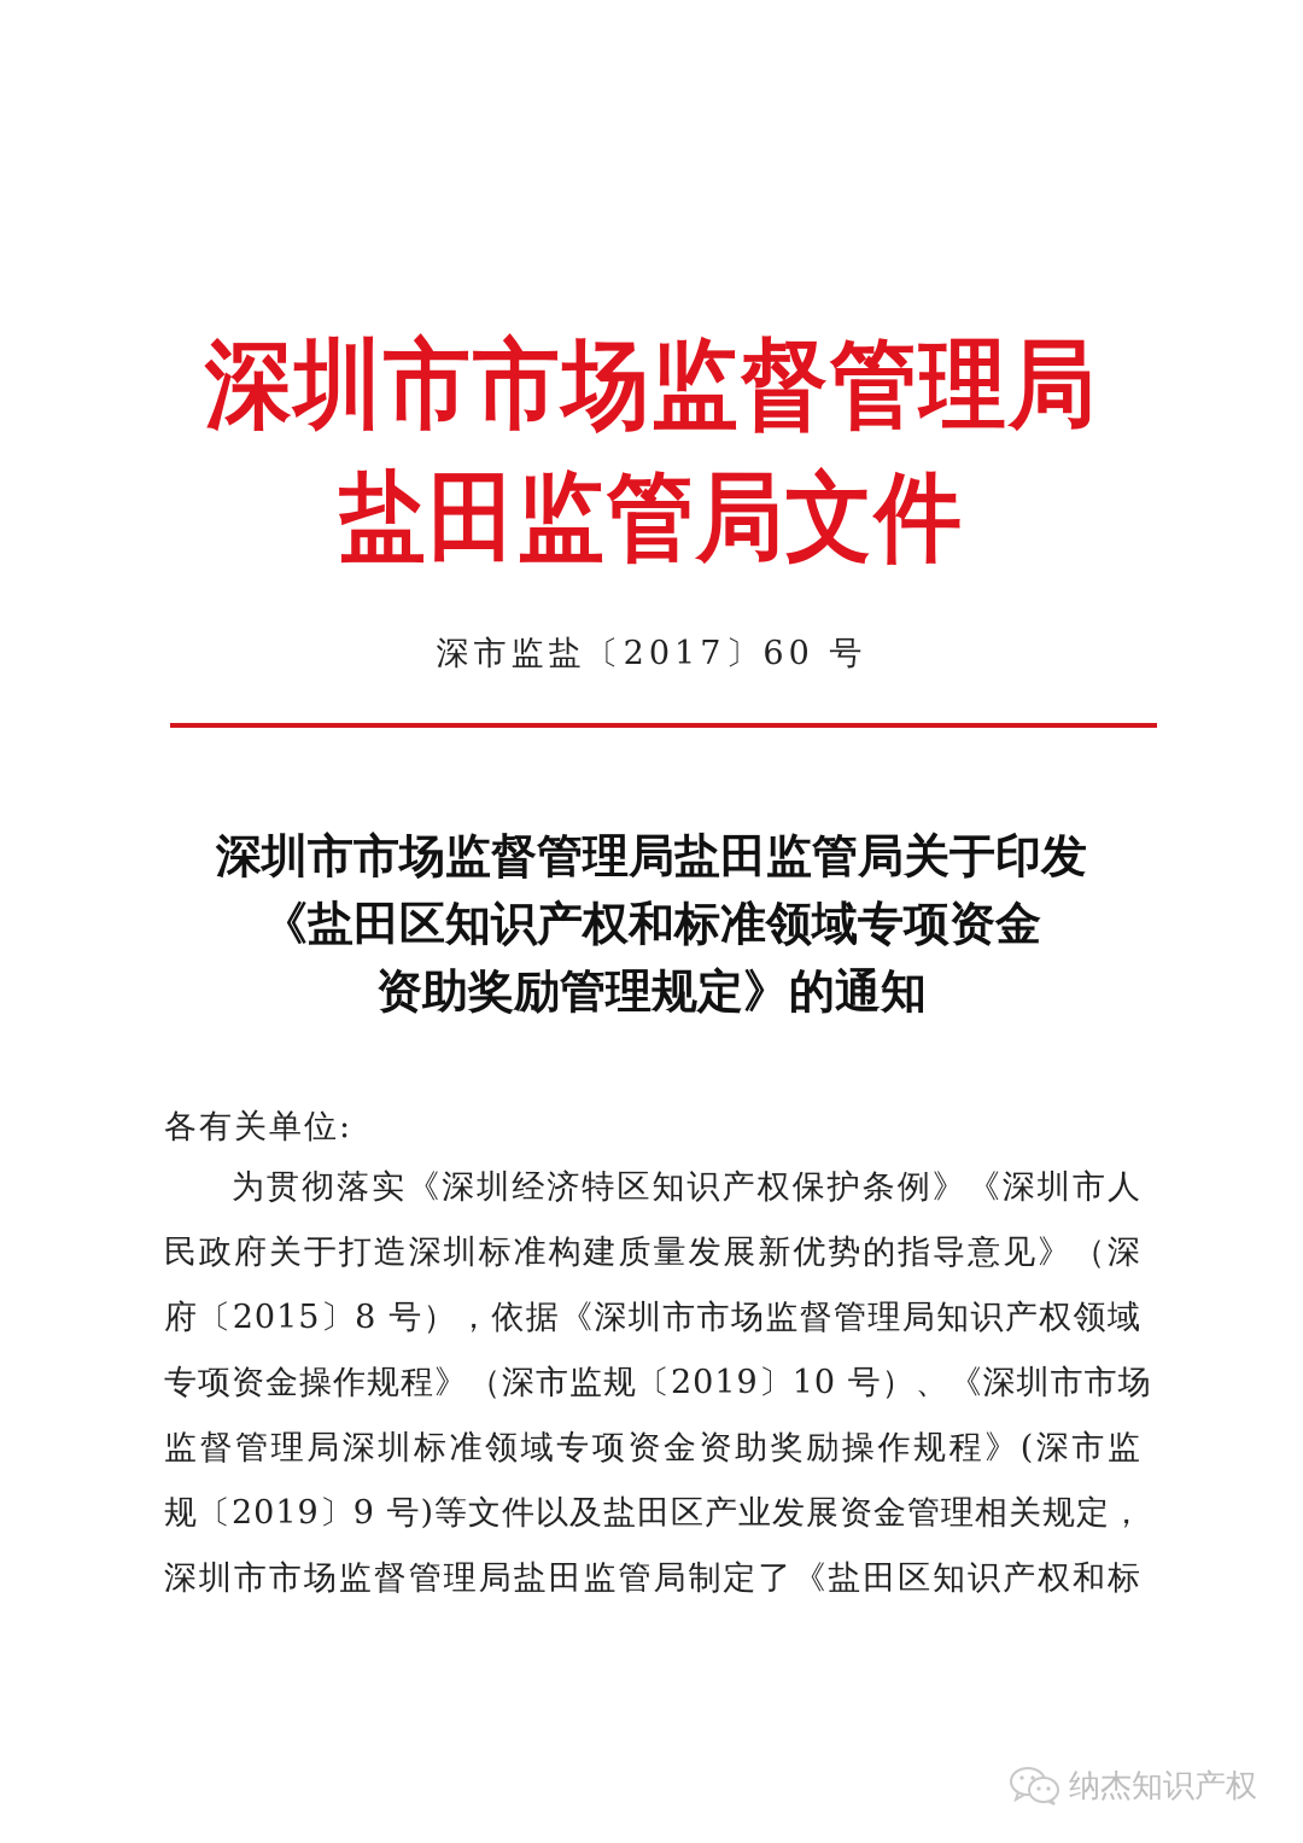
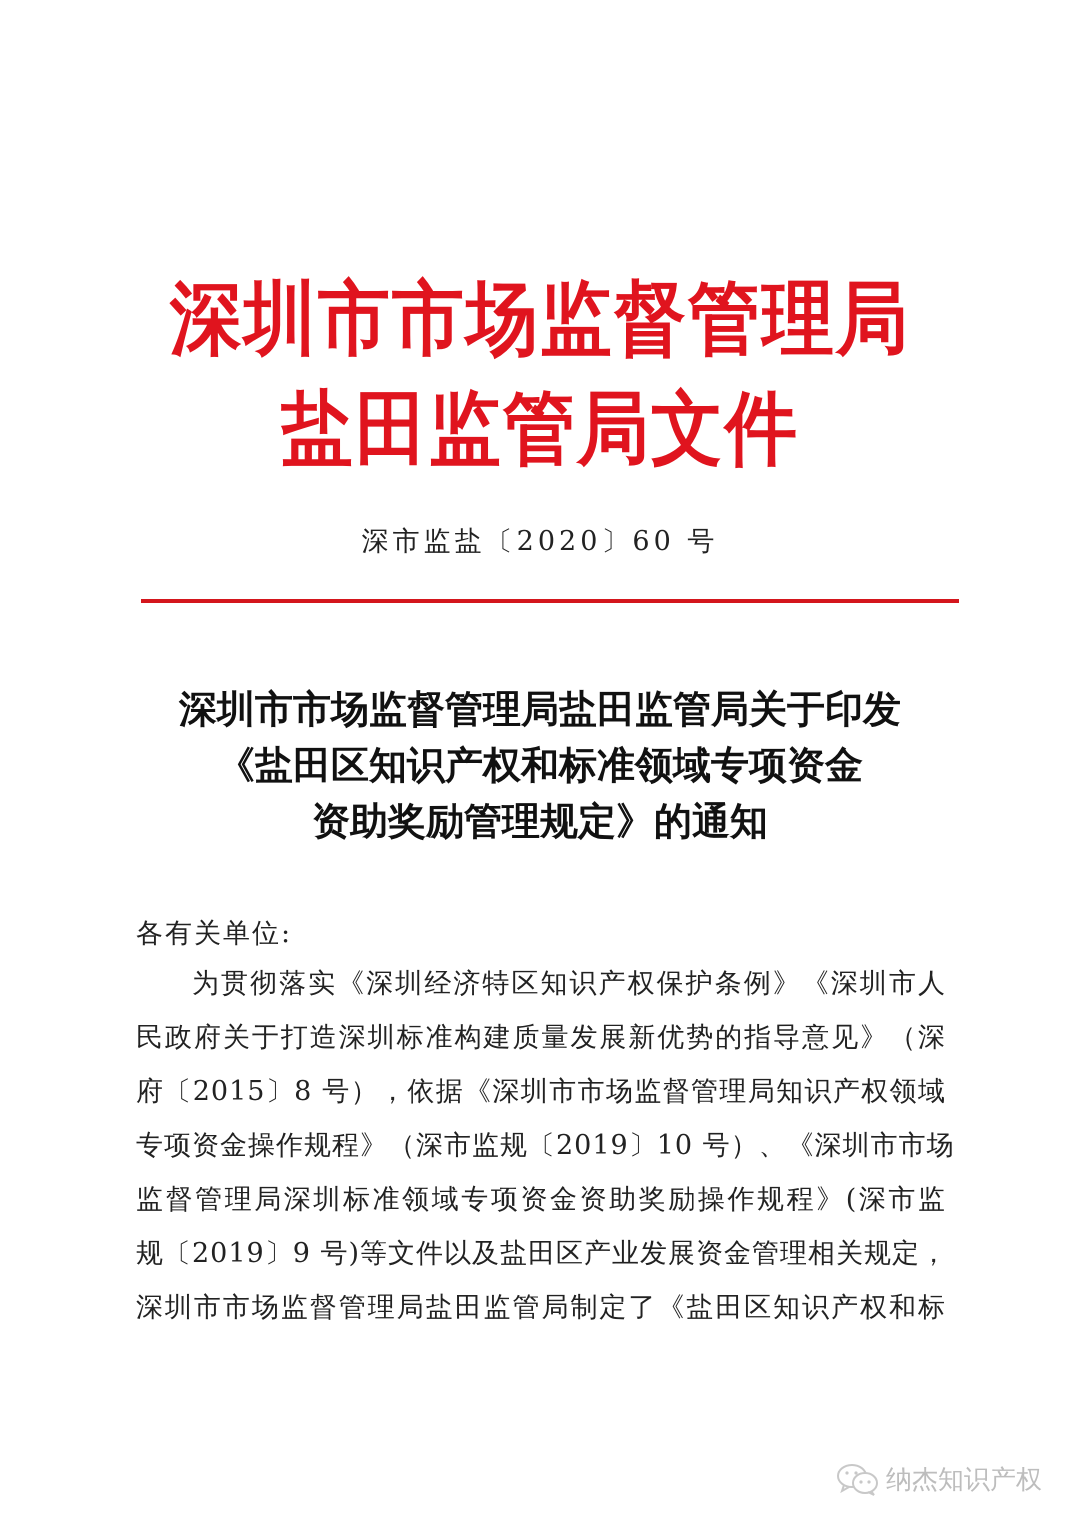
  深圳市市场监督管理局
  盐田监管局文件
- 深市监盐〔2017〕60 号
+ 深市监盐〔2020〕60 号
  深圳市市场监督管理局盐田监管局关于印发
  《盐田区知识产权和标准领域专项资金
  资助奖励管理规定》的通知
  各有关单位:
  为贯彻落实《深圳经济特区知识产权保护条例》《深圳市人
  民政府关于打造深圳标准构建质量发展新优势的指导意见》（深
  府〔2015〕8 号），依据《深圳市市场监督管理局知识产权领域
  专项资金操作规程》（深市监规〔2019〕10 号）、《深圳市市场
  监督管理局深圳标准领域专项资金资助奖励操作规程》(深市监
  规〔2019〕9 号)等文件以及盐田区产业发展资金管理相关规定，
  深圳市市场监督管理局盐田监管局制定了《盐田区知识产权和标
  纳杰知识产权
